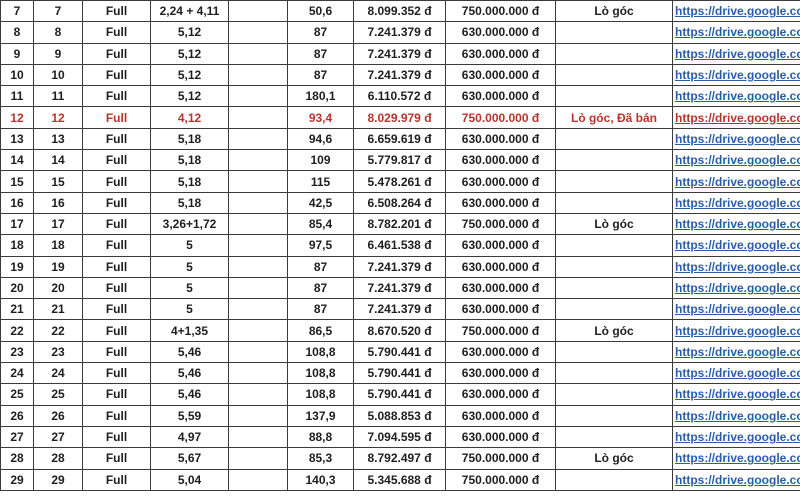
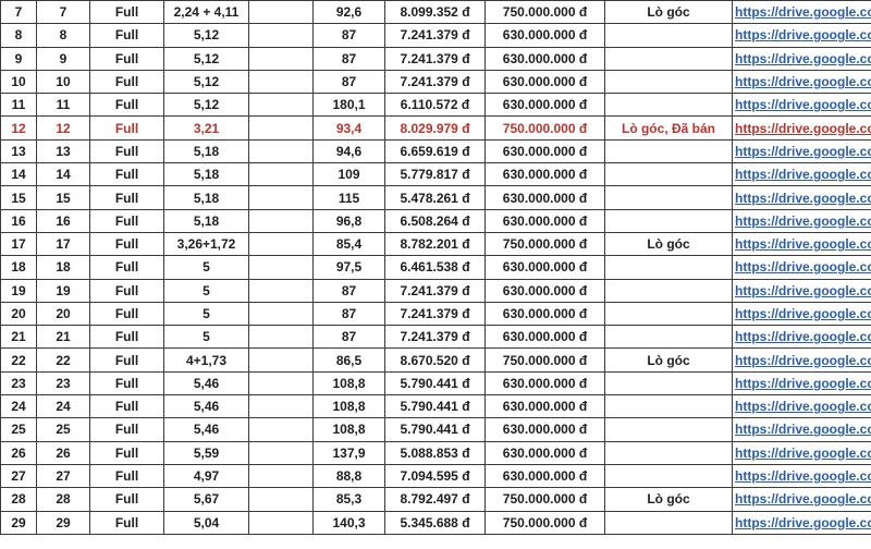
- 7	7	Full	2,24 + 4,11		50,6	8.099.352 đ	750.000.000 đ	Lò góc	https://drive.google.c
+ 7	7	Full	2,24 + 4,11		92,6	8.099.352 đ	750.000.000 đ	Lò góc	https://drive.google.c
  8	8	Full	5,12		87	7.241.379 đ	630.000.000 đ		https://drive.google.c
  9	9	Full	5,12		87	7.241.379 đ	630.000.000 đ		https://drive.google.c
  10	10	Full	5,12		87	7.241.379 đ	630.000.000 đ		https://drive.google.c
  11	11	Full	5,12		180,1	6.110.572 đ	630.000.000 đ		https://drive.google.c
- 12	12	Full	4,12		93,4	8.029.979 đ	750.000.000 đ	Lò góc, Đã bán	https://drive.google.c
+ 12	12	Full	3,21		93,4	8.029.979 đ	750.000.000 đ	Lò góc, Đã bán	https://drive.google.c
  13	13	Full	5,18		94,6	6.659.619 đ	630.000.000 đ		https://drive.google.c
  14	14	Full	5,18		109	5.779.817 đ	630.000.000 đ		https://drive.google.c
  15	15	Full	5,18		115	5.478.261 đ	630.000.000 đ		https://drive.google.c
- 16	16	Full	5,18		42,5	6.508.264 đ	630.000.000 đ		https://drive.google.c
+ 16	16	Full	5,18		96,8	6.508.264 đ	630.000.000 đ		https://drive.google.c
  17	17	Full	3,26+1,72		85,4	8.782.201 đ	750.000.000 đ	Lò góc	https://drive.google.c
  18	18	Full	5		97,5	6.461.538 đ	630.000.000 đ		https://drive.google.c
  19	19	Full	5		87	7.241.379 đ	630.000.000 đ		https://drive.google.c
  20	20	Full	5		87	7.241.379 đ	630.000.000 đ		https://drive.google.c
  21	21	Full	5		87	7.241.379 đ	630.000.000 đ		https://drive.google.c
- 22	22	Full	4+1,35		86,5	8.670.520 đ	750.000.000 đ	Lò góc	https://drive.google.c
+ 22	22	Full	4+1,73		86,5	8.670.520 đ	750.000.000 đ	Lò góc	https://drive.google.c
  23	23	Full	5,46		108,8	5.790.441 đ	630.000.000 đ		https://drive.google.c
  24	24	Full	5,46		108,8	5.790.441 đ	630.000.000 đ		https://drive.google.c
  25	25	Full	5,46		108,8	5.790.441 đ	630.000.000 đ		https://drive.google.c
  26	26	Full	5,59		137,9	5.088.853 đ	630.000.000 đ		https://drive.google.c
  27	27	Full	4,97		88,8	7.094.595 đ	630.000.000 đ		https://drive.google.c
  28	28	Full	5,67		85,3	8.792.497 đ	750.000.000 đ	Lò góc	https://drive.google.c
  29	29	Full	5,04		140,3	5.345.688 đ	750.000.000 đ		https://drive.google.c
